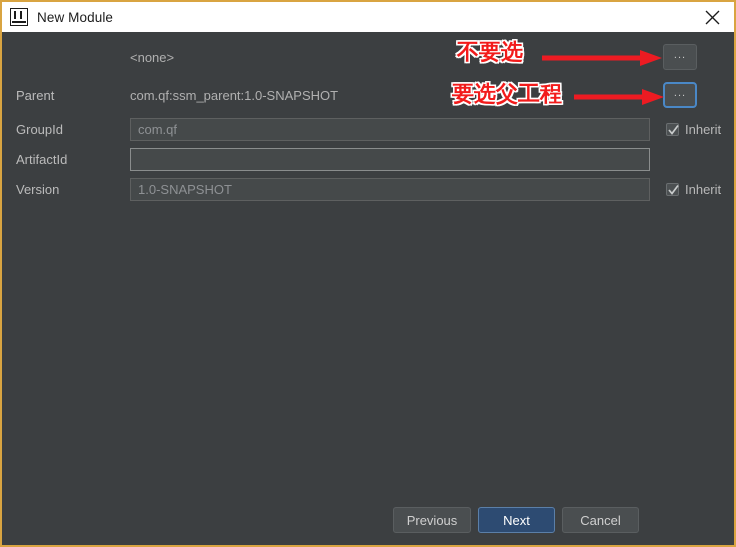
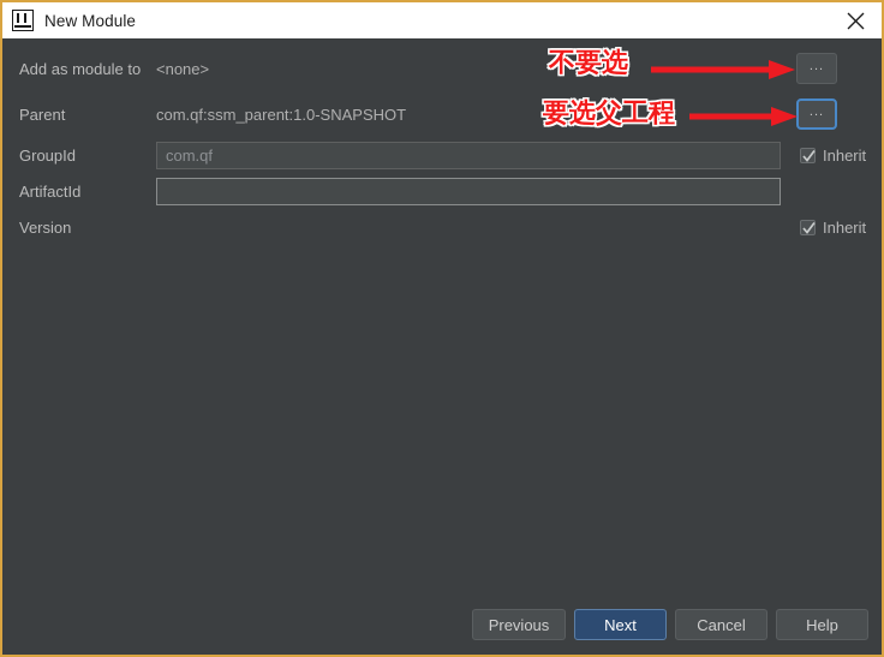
  New Module
+ Add as module to
  <none>
  Parent
  com.qf:ssm_parent:1.0-SNAPSHOT
  GroupId
  com.qf
  Inherit
  ArtifactId
  Version
- 1.0-SNAPSHOT
  Inherit
  ...
  ...
  不要选
  要选父工程
  Previous
  Next
  Cancel
+ Help
